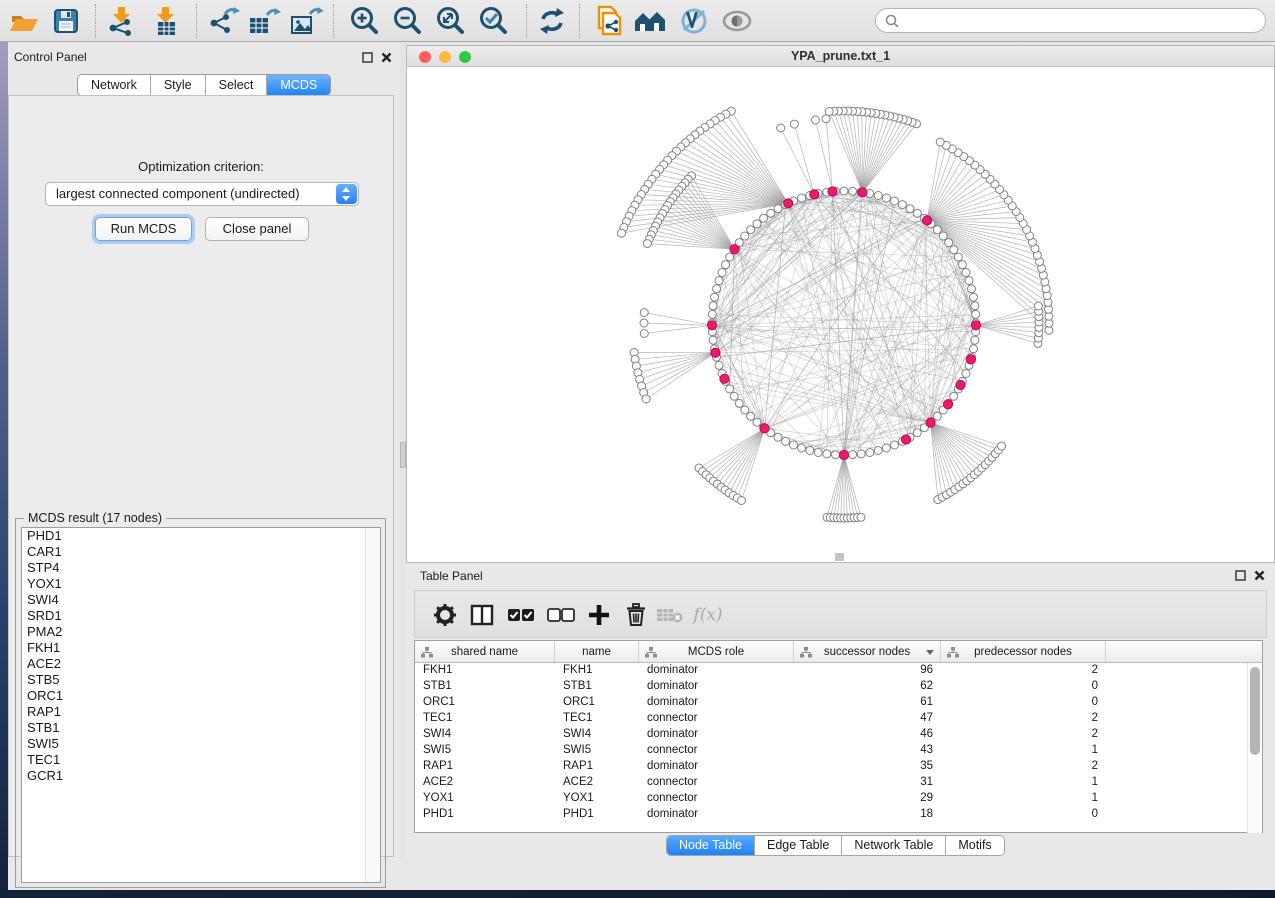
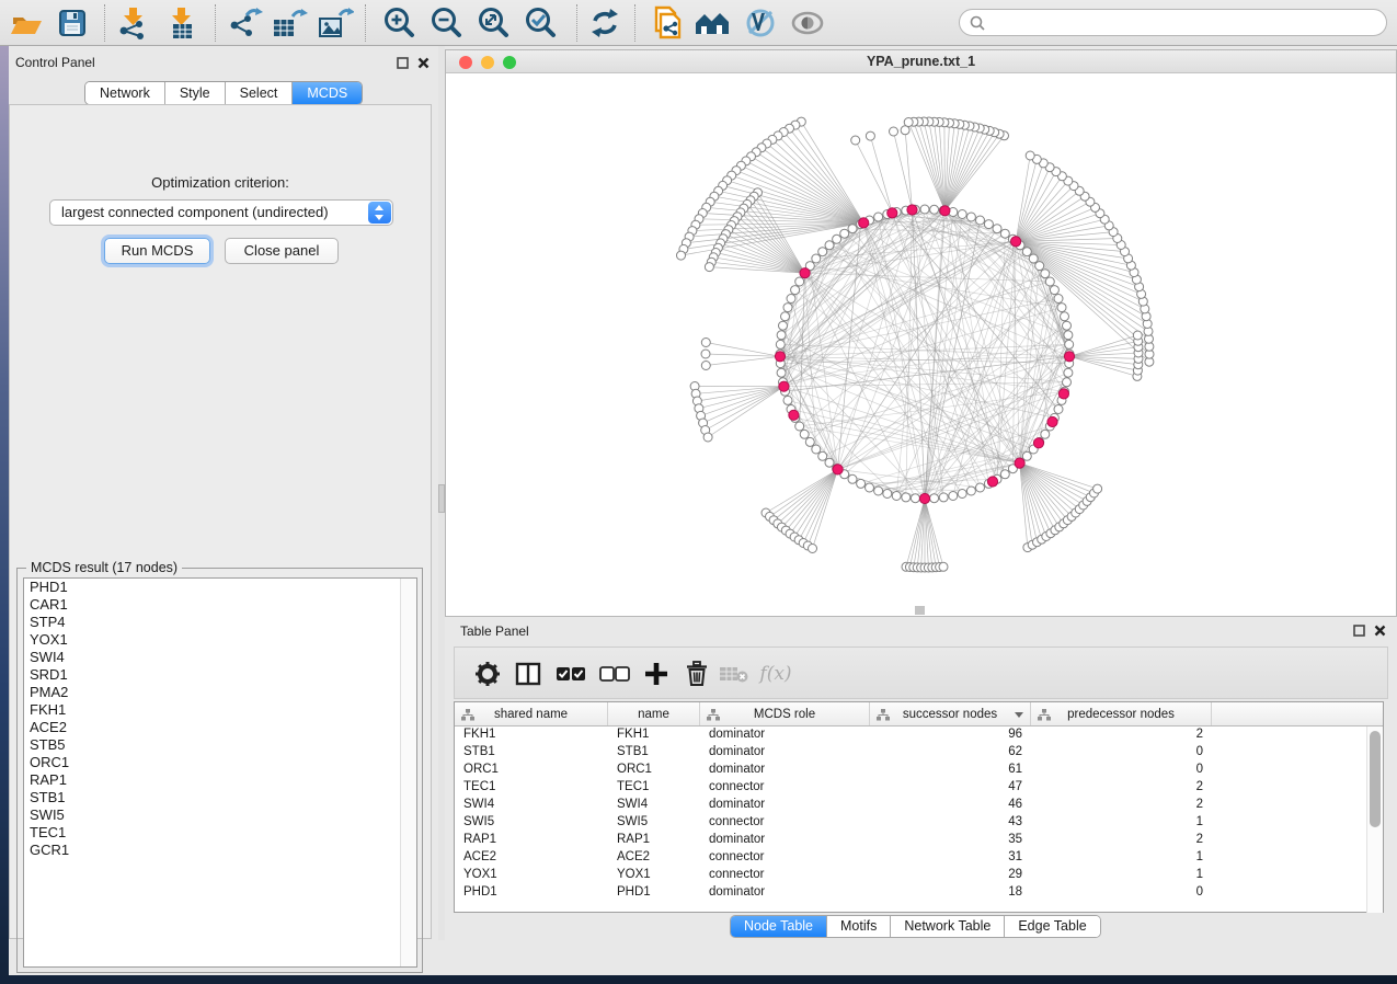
  Control Panel
  Network
  Style
  Select
  MCDS
  Optimization criterion:
  largest connected component (undirected)
  Run MCDS
  Close panel
  MCDS result (17 nodes)
  PHD1
  CAR1
  STP4
  YOX1
  SWI4
  SRD1
  PMA2
  FKH1
  ACE2
  STB5
  ORC1
  RAP1
  STB1
  SWI5
  TEC1
  GCR1
  YPA_prune.txt_1
  Table Panel
  f(x)
  shared name
  name
  MCDS role
  successor nodes
  predecessor nodes
  FKH1
  FKH1
  dominator
  96
  2
  STB1
  STB1
  dominator
  62
  0
  ORC1
  ORC1
  dominator
  61
  0
  TEC1
  TEC1
  connector
  47
  2
  SWI4
  SWI4
  dominator
  46
  2
  SWI5
  SWI5
  connector
  43
  1
  RAP1
  RAP1
  dominator
  35
  2
  ACE2
  ACE2
  connector
  31
  1
  YOX1
  YOX1
  connector
  29
  1
  PHD1
  PHD1
  dominator
  18
  0
  Node Table
- Edge Table
+ Motifs
  Network Table
- Motifs
+ Edge Table
